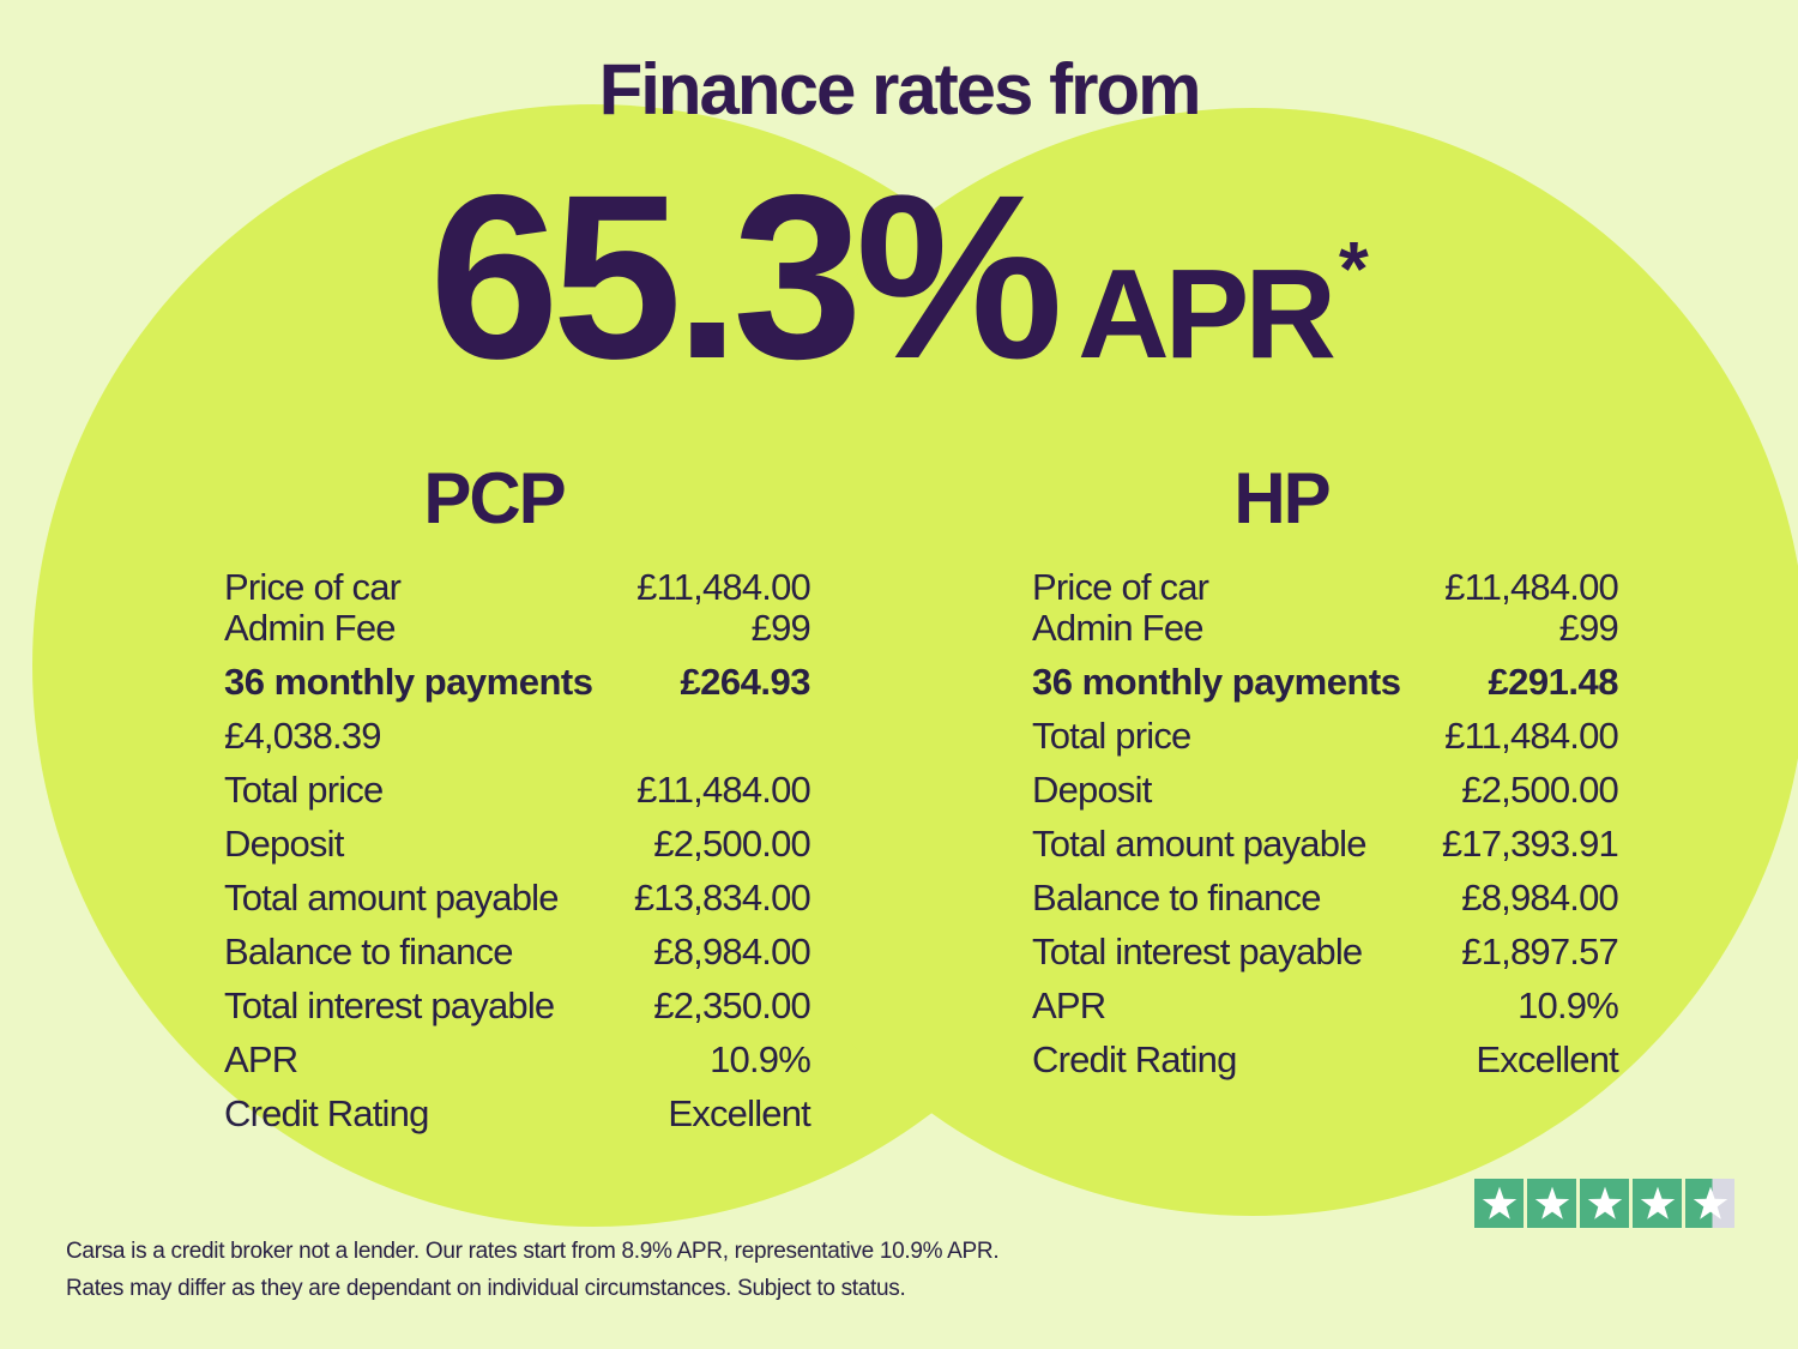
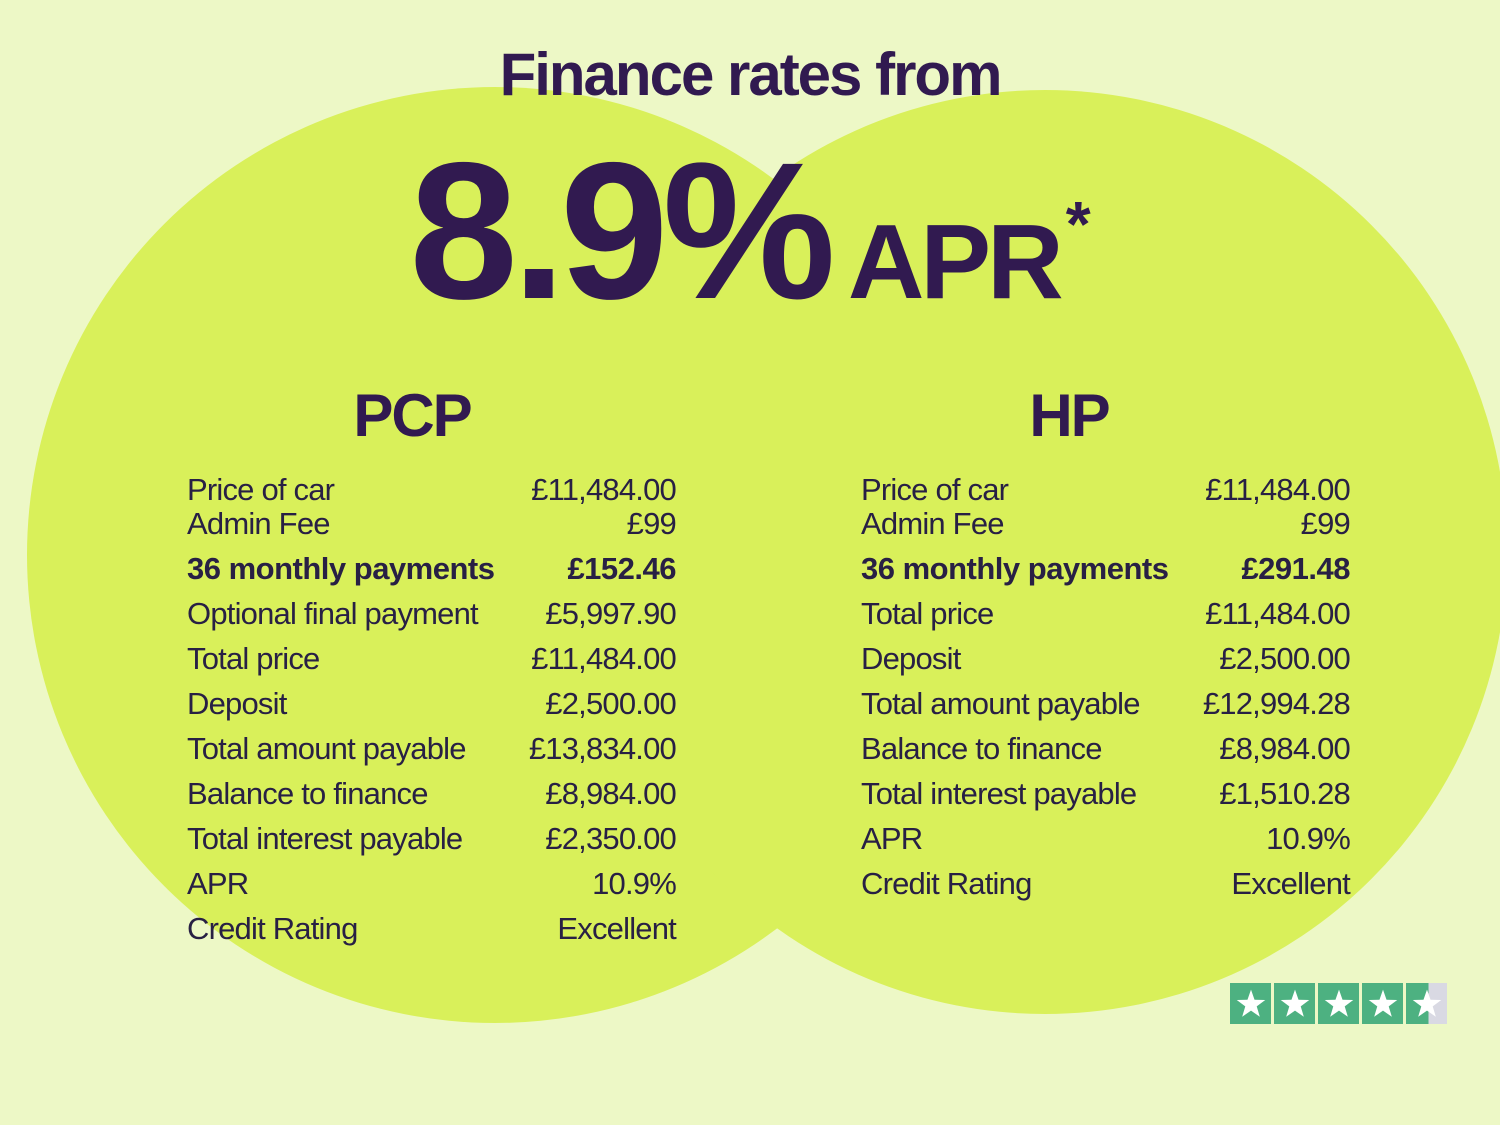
  Finance rates from
- 65.3%
+ 8.9%
  APR
  *
  PCP
  HP
  Price of car
  £11,484.00
  Admin Fee
  £99
  36 monthly payments
- £264.93
+ £152.46
+ Optional final payment
- £4,038.39
+ £5,997.90
  Total price
  £11,484.00
  Deposit
  £2,500.00
  Total amount payable
  £13,834.00
  Balance to finance
  £8,984.00
  Total interest payable
  £2,350.00
  APR
  10.9%
  Credit Rating
  Excellent
  Price of car
  £11,484.00
  Admin Fee
  £99
  36 monthly payments
  £291.48
  Total price
  £11,484.00
  Deposit
  £2,500.00
  Total amount payable
- £17,393.91
+ £12,994.28
  Balance to finance
  £8,984.00
  Total interest payable
- £1,897.57
+ £1,510.28
  APR
  10.9%
  Credit Rating
  Excellent
- Carsa is a credit broker not a lender. Our rates start from 8.9% APR, representative 10.9% APR.
- Rates may differ as they are dependant on individual circumstances. Subject to status.
